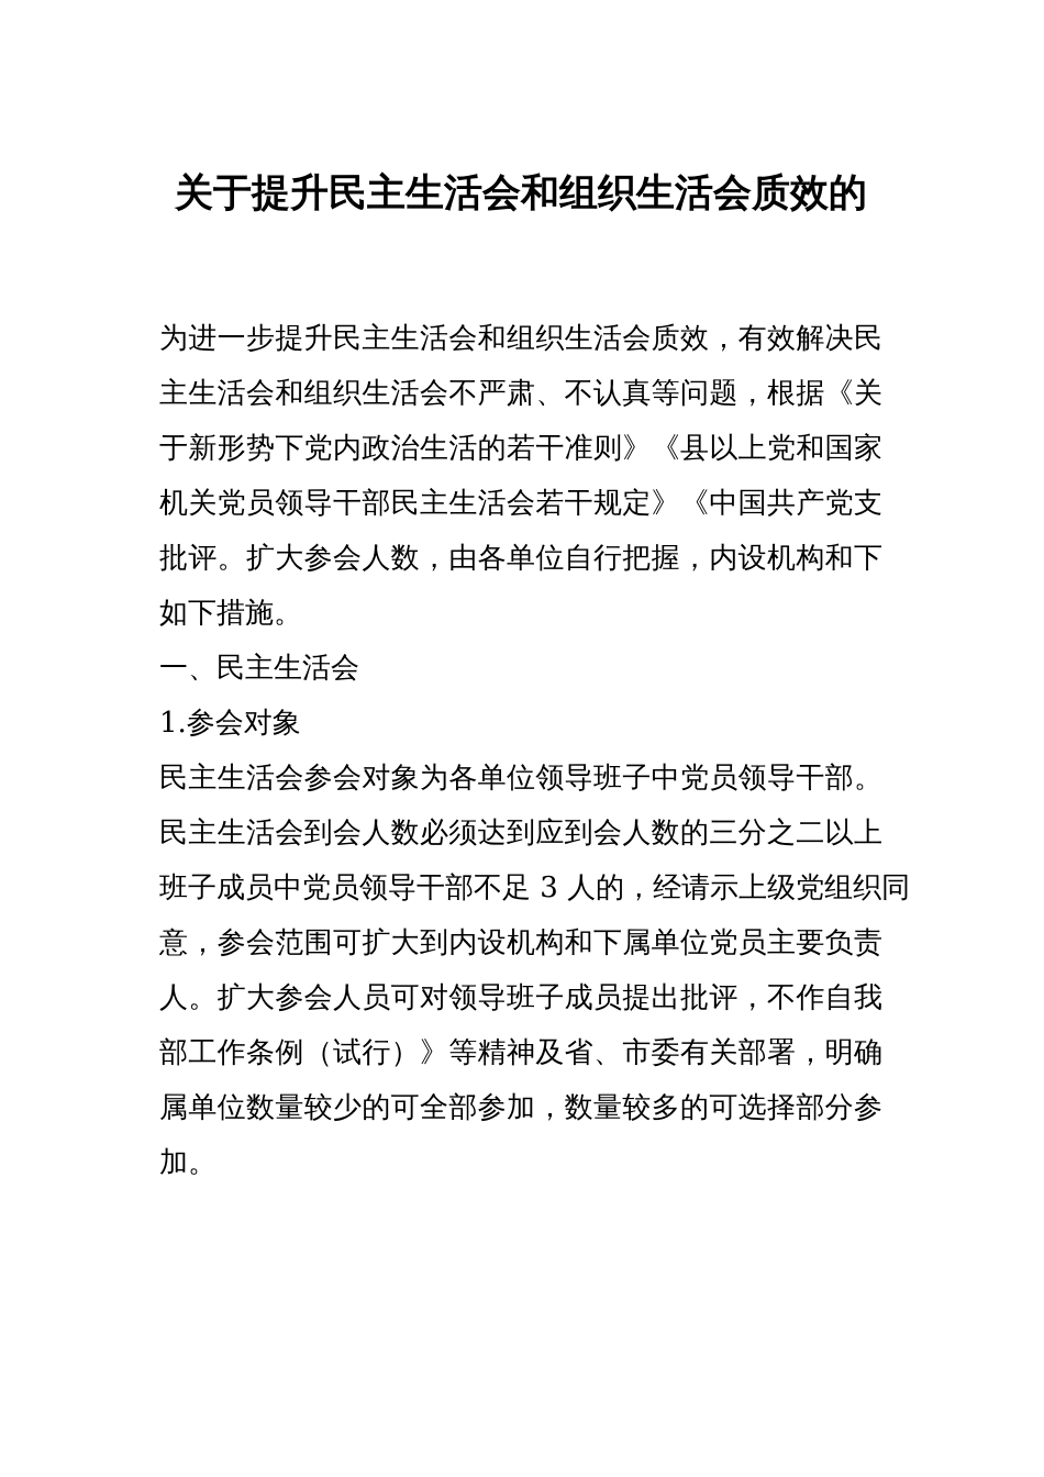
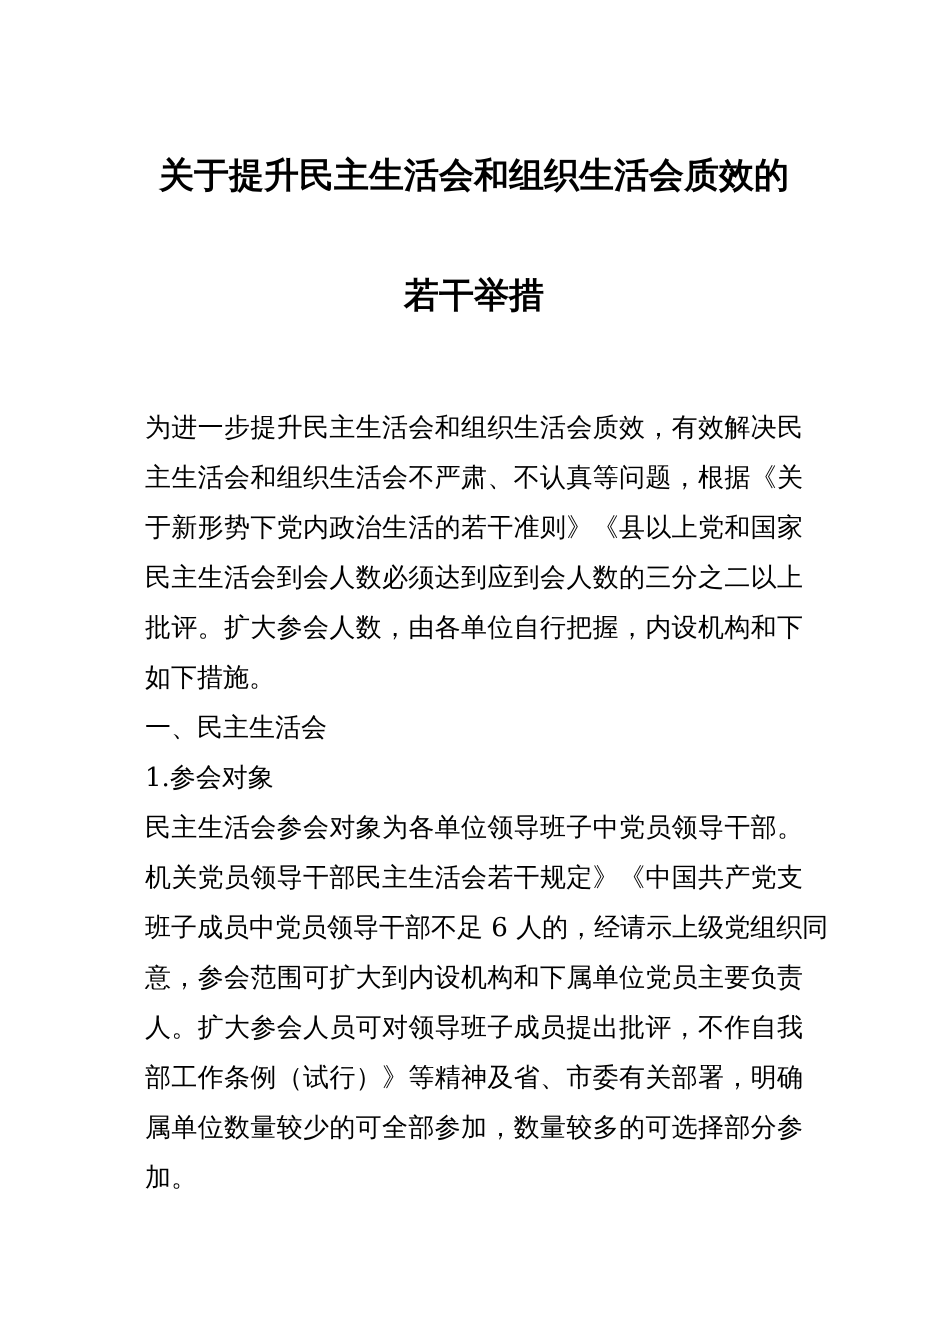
  关于提升民主生活会和组织生活会质效的
+ 若干举措
  为进一步提升民主生活会和组织生活会质效，有效解决民
  主生活会和组织生活会不严肃、不认真等问题，根据《关
  于新形势下党内政治生活的若干准则》《县以上党和国家
- 机关党员领导干部民主生活会若干规定》《中国共产党支
+ 民主生活会到会人数必须达到应到会人数的三分之二以上
  批评。扩大参会人数，由各单位自行把握，内设机构和下
  如下措施。
  一、民主生活会
  1.参会对象
  民主生活会参会对象为各单位领导班子中党员领导干部。
- 民主生活会到会人数必须达到应到会人数的三分之二以上
+ 机关党员领导干部民主生活会若干规定》《中国共产党支
- 班子成员中党员领导干部不足 3 人的，经请示上级党组织同
+ 班子成员中党员领导干部不足 6 人的，经请示上级党组织同
  意，参会范围可扩大到内设机构和下属单位党员主要负责
  人。扩大参会人员可对领导班子成员提出批评，不作自我
  部工作条例（试行）》等精神及省、市委有关部署，明确
  属单位数量较少的可全部参加，数量较多的可选择部分参
  加。
